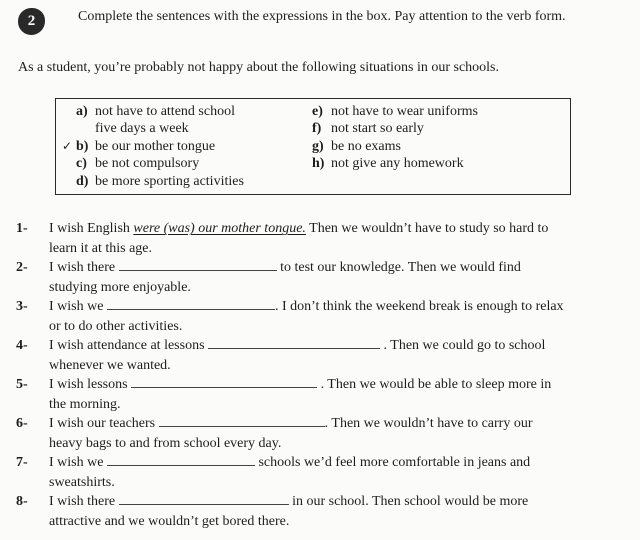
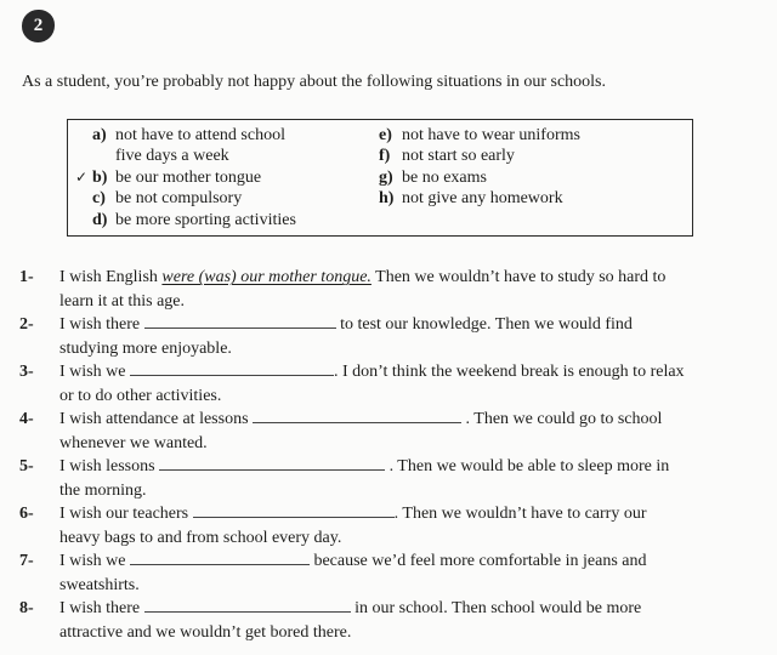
  2
- Complete the sentences with the expressions in the box. Pay attention to the verb form.
  As a student, you’re probably not happy about the following situations in our schools.
  a)
  not have to attend school
  five days a week
  ✓
  b)
  be our mother tongue
  c)
  be not compulsory
  d)
  be more sporting activities
  e)
  not have to wear uniforms
  f)
  not start so early
  g)
  be no exams
  h)
  not give any homework
  1-
  I wish English were (was) our mother tongue. Then we wouldn’t have to study so hard to learn it at this age.
  2-
  I wish there to test our knowledge. Then we would find studying more enjoyable.
  3-
  I wish we . I don’t think the weekend break is enough to relax or to do other activities.
  4-
  I wish attendance at lessons . Then we could go to school whenever we wanted.
  5-
  I wish lessons . Then we would be able to sleep more in the morning.
  6-
  I wish our teachers . Then we wouldn’t have to carry our heavy bags to and from school every day.
  7-
- I wish we schools we’d feel more comfortable in jeans and sweatshirts.
+ I wish we because we’d feel more comfortable in jeans and sweatshirts.
  8-
  I wish there in our school. Then school would be more attractive and we wouldn’t get bored there.
